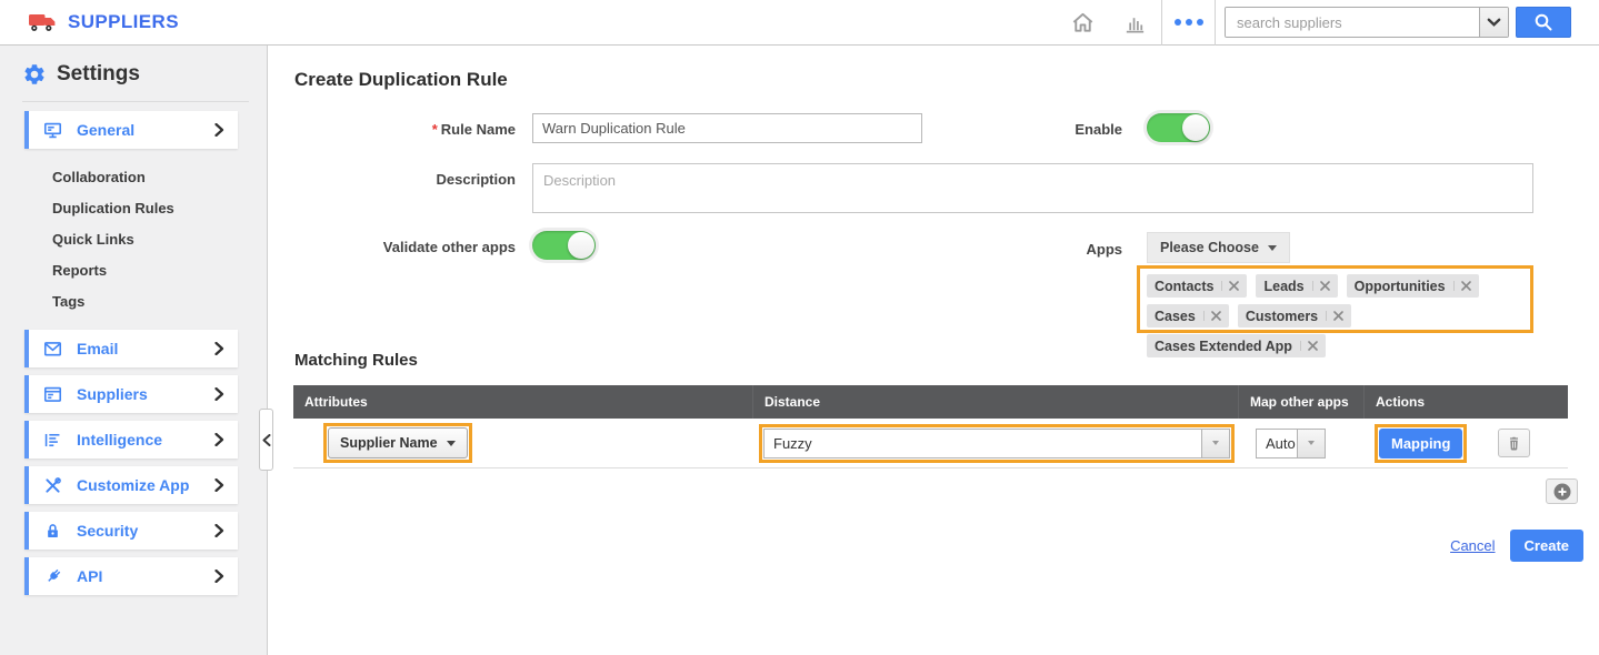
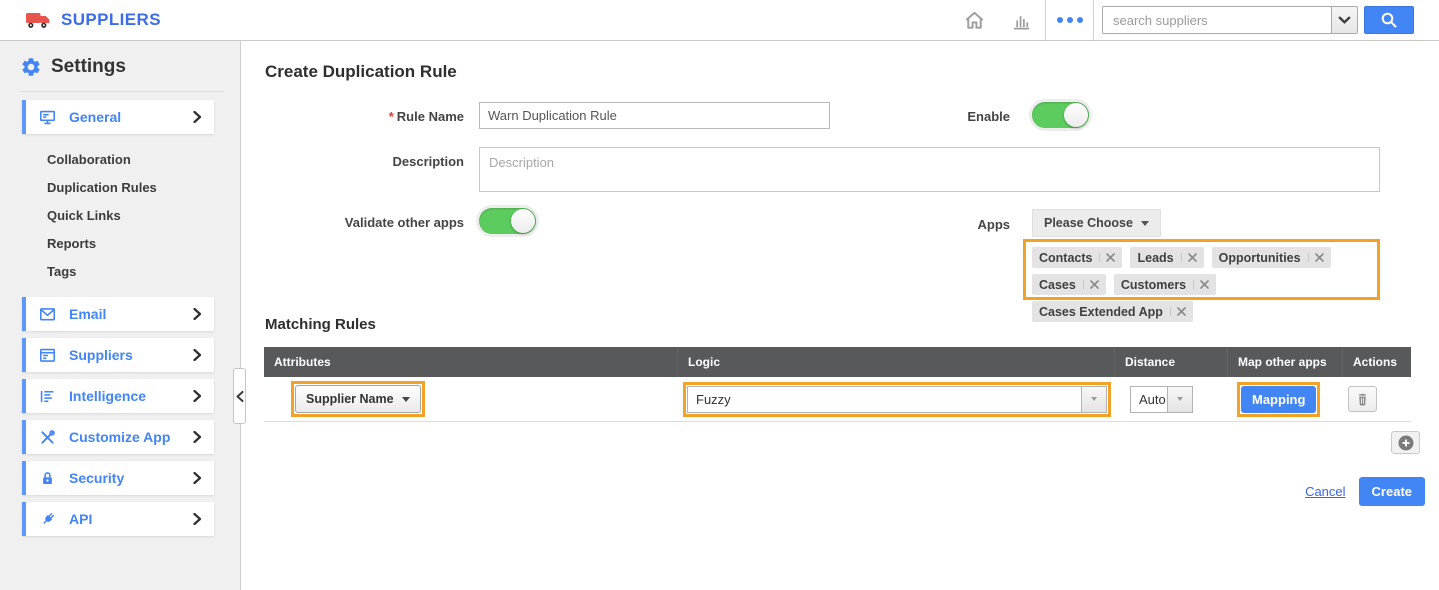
  SUPPLIERS
  search suppliers
  Settings
  General
  Collaboration
  Duplication Rules
  Quick Links
  Reports
  Tags
  Email
  Suppliers
  Intelligence
  Customize App
  Security
  API
  Create Duplication Rule
  * Rule Name
  Warn Duplication Rule
  Enable
  Description
  Description
  Validate other apps
  Apps
  Please Choose
  Contacts
  Leads
  Opportunities
  Cases
  Customers
  Cases Extended App
  Matching Rules
  Attributes
+ Logic
  Distance
  Map other apps
  Actions
  Supplier Name
  Fuzzy
  Auto
  Mapping
  Cancel
  Create
